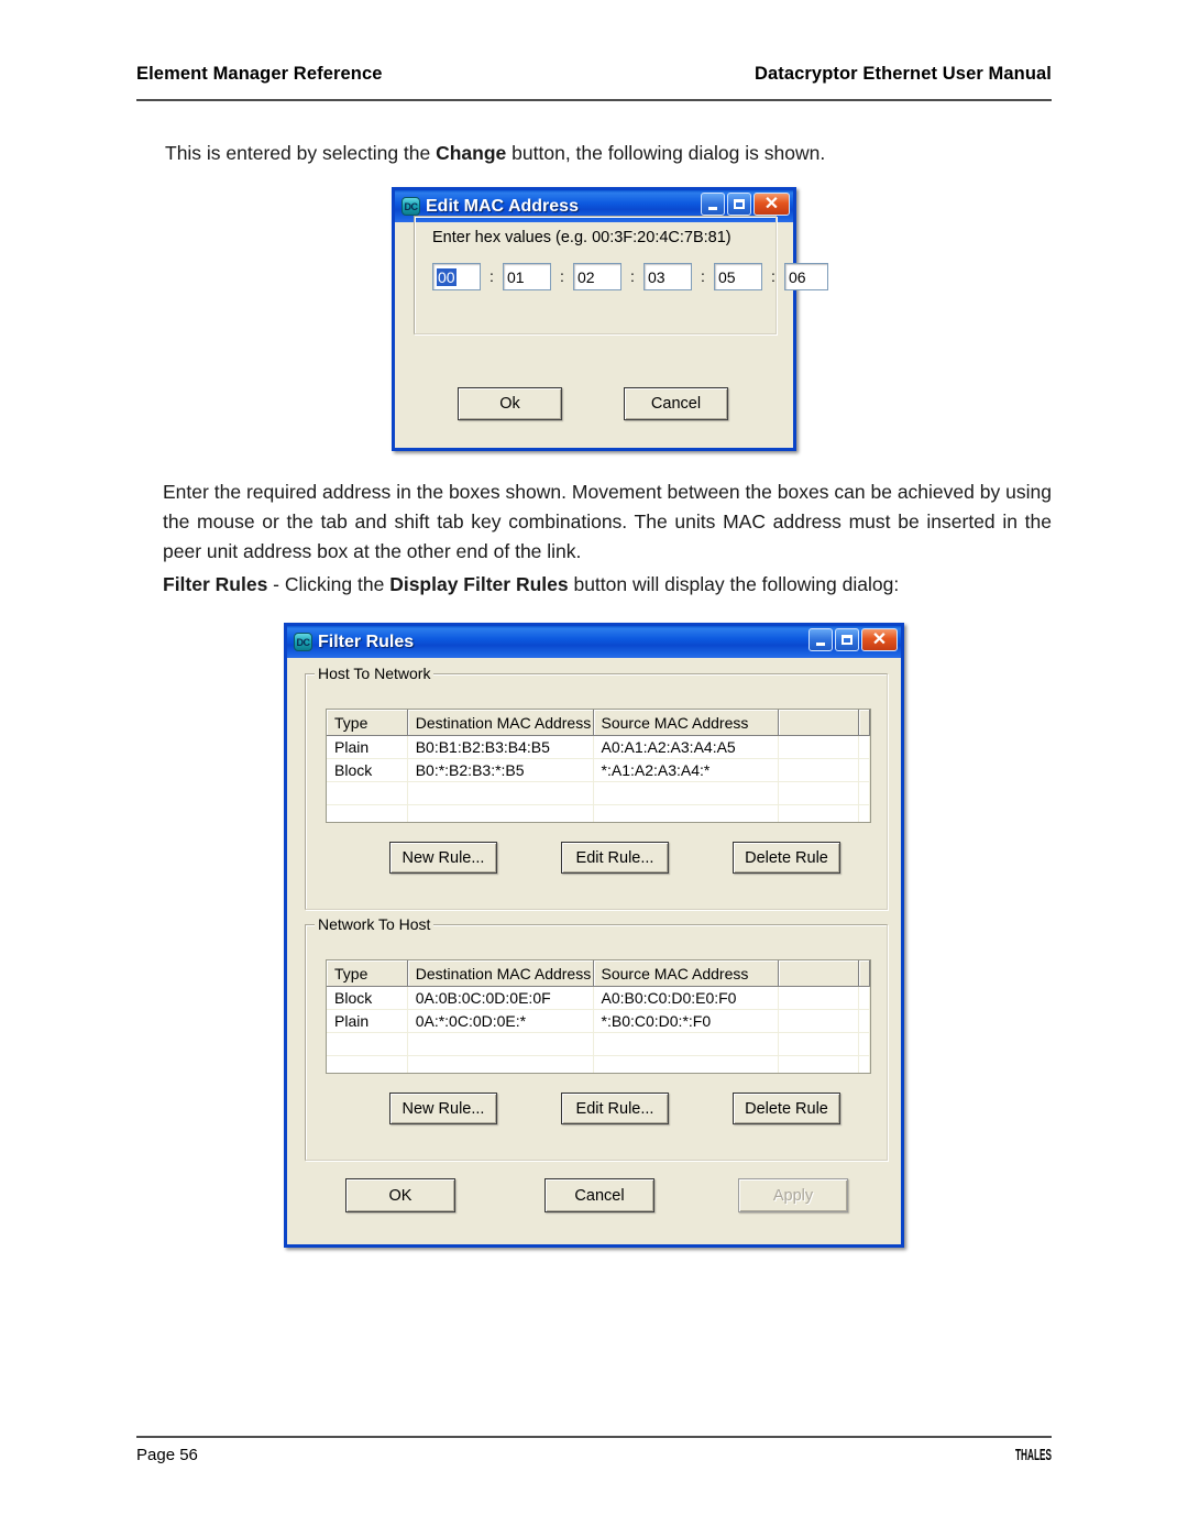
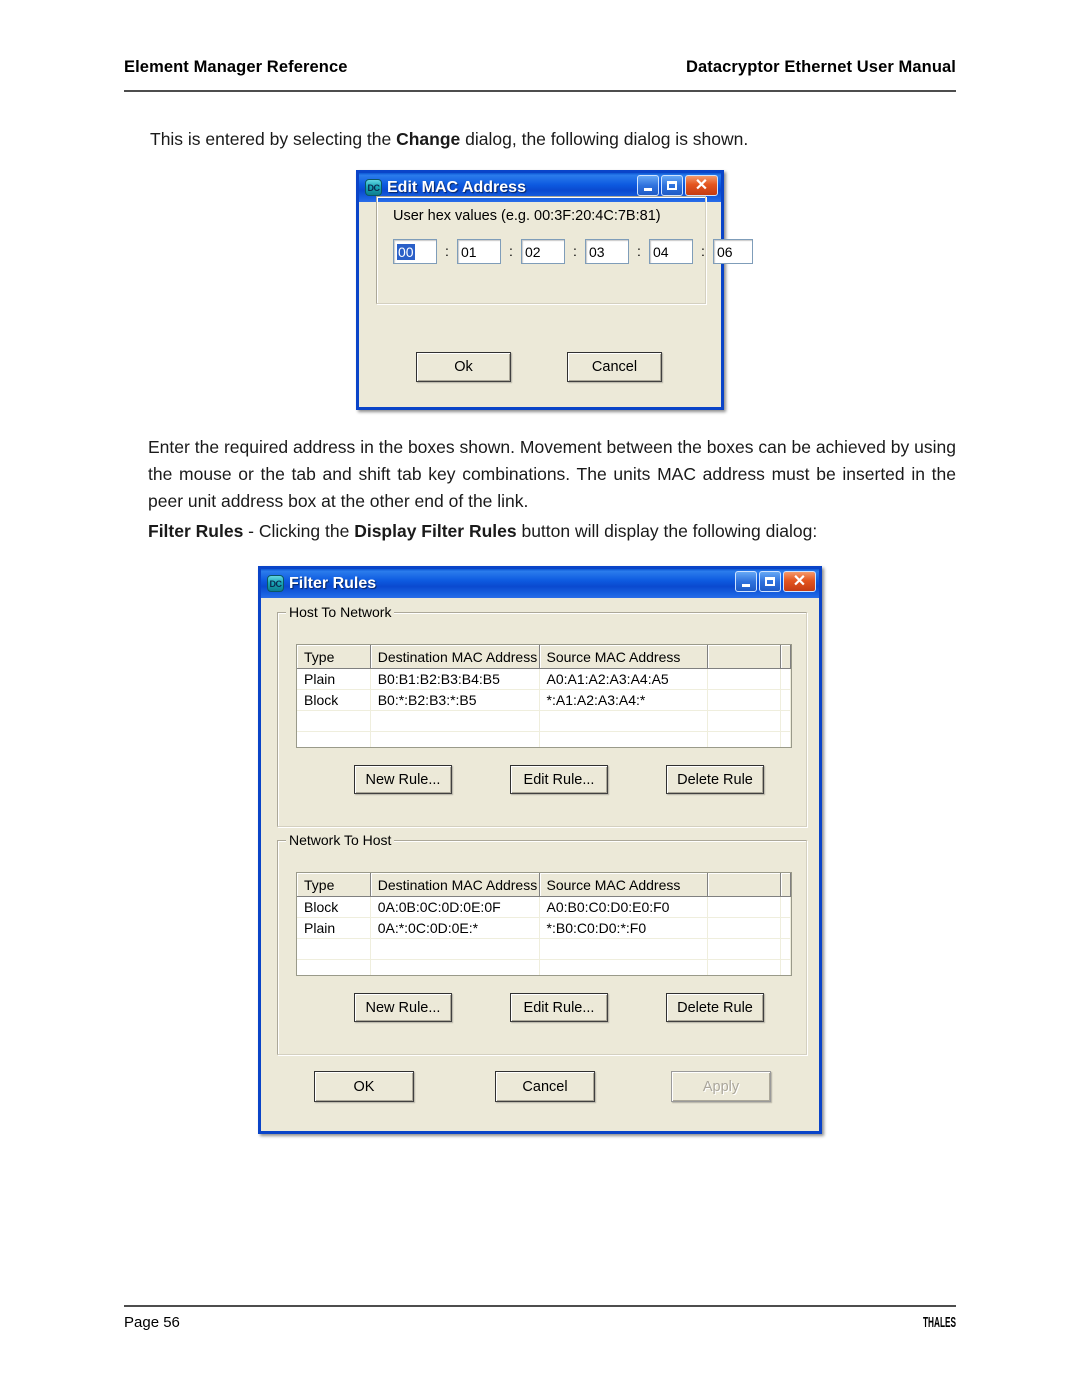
  Element Manager Reference
  Datacryptor Ethernet User Manual
- This is entered by selecting the Change button, the following dialog is shown.
+ This is entered by selecting the Change dialog, the following dialog is shown.
  DC
  Edit MAC Address
  ✕
- Enter hex values (e.g. 00:3F:20:4C:7B:81)
+ User hex values (e.g. 00:3F:20:4C:7B:81)
  00
  :
  01
  :
  02
  :
  03
  :
- 05
+ 04
  :
  06
  Ok
  Cancel
  Enter the required address in the boxes shown. Movement between the boxes can be achieved by using the mouse or the tab and shift tab key combinations. The units MAC address must be inserted in the peer unit address box at the other end of the link.
  Filter Rules - Clicking the Display Filter Rules button will display the following dialog:
  DC
  Filter Rules
  ✕
  Host To Network
  Type
  Destination MAC Address
  Source MAC Address
  Plain
  B0:B1:B2:B3:B4:B5
  A0:A1:A2:A3:A4:A5
  Block
  B0:*:B2:B3:*:B5
  *:A1:A2:A3:A4:*
  New Rule...
  Edit Rule...
  Delete Rule
  Network To Host
  Type
  Destination MAC Address
  Source MAC Address
  Block
  0A:0B:0C:0D:0E:0F
  A0:B0:C0:D0:E0:F0
  Plain
  0A:*:0C:0D:0E:*
  *:B0:C0:D0:*:F0
  New Rule...
  Edit Rule...
  Delete Rule
  OK
  Cancel
  Apply
  Page 56
  THALES
